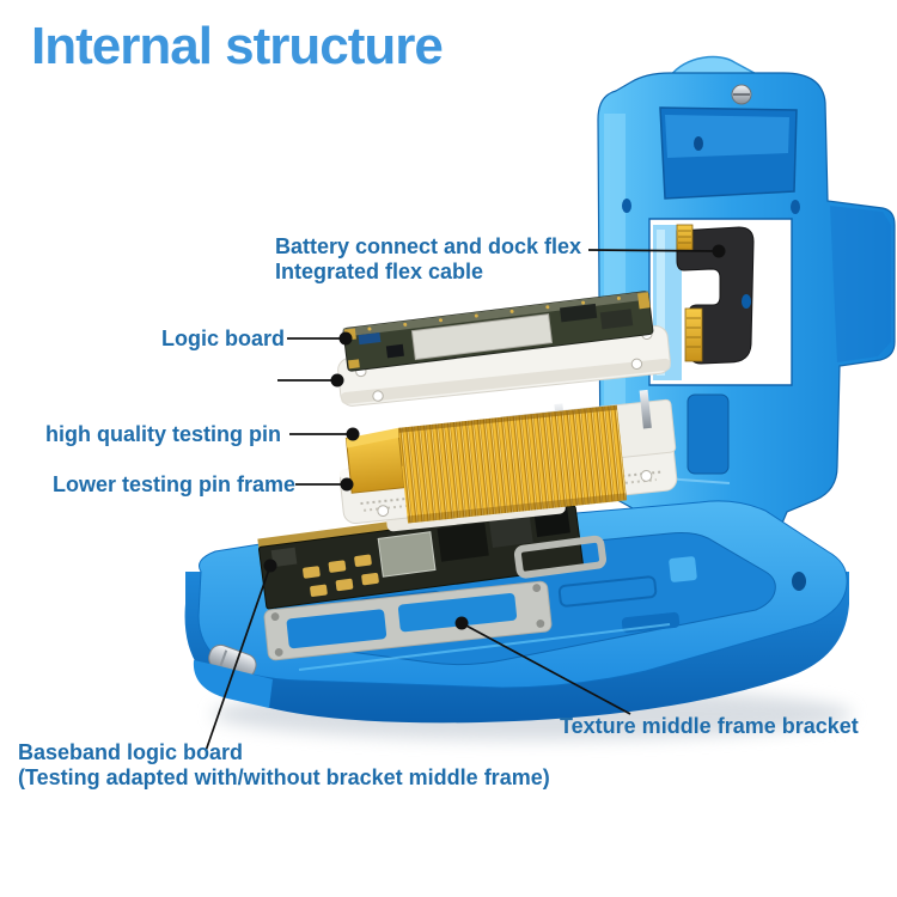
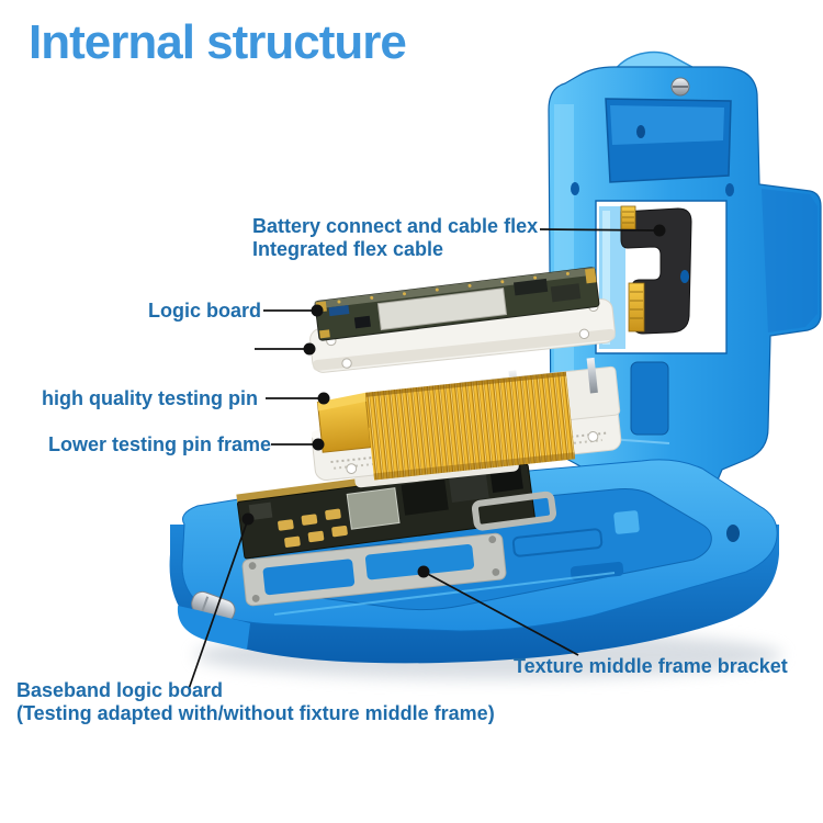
  Internal structure
- Battery connect and dock flex
+ Battery connect and cable flex
  Integrated flex cable
  Logic board
  high quality testing pin
  Lower testing pin frame
  Texture middle frame bracket
  Baseband logic board
- (Testing adapted with/without bracket middle frame)
+ (Testing adapted with/without fixture middle frame)
